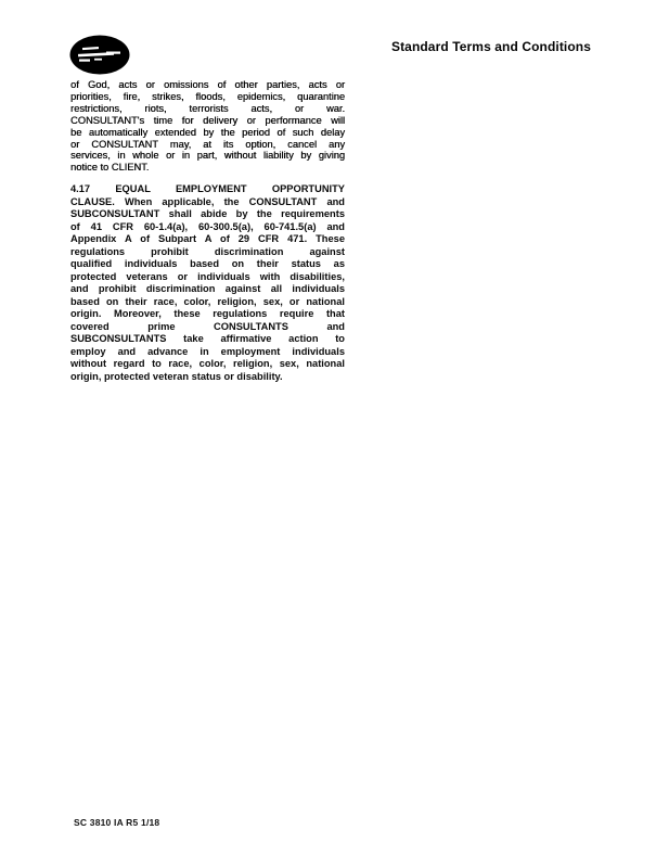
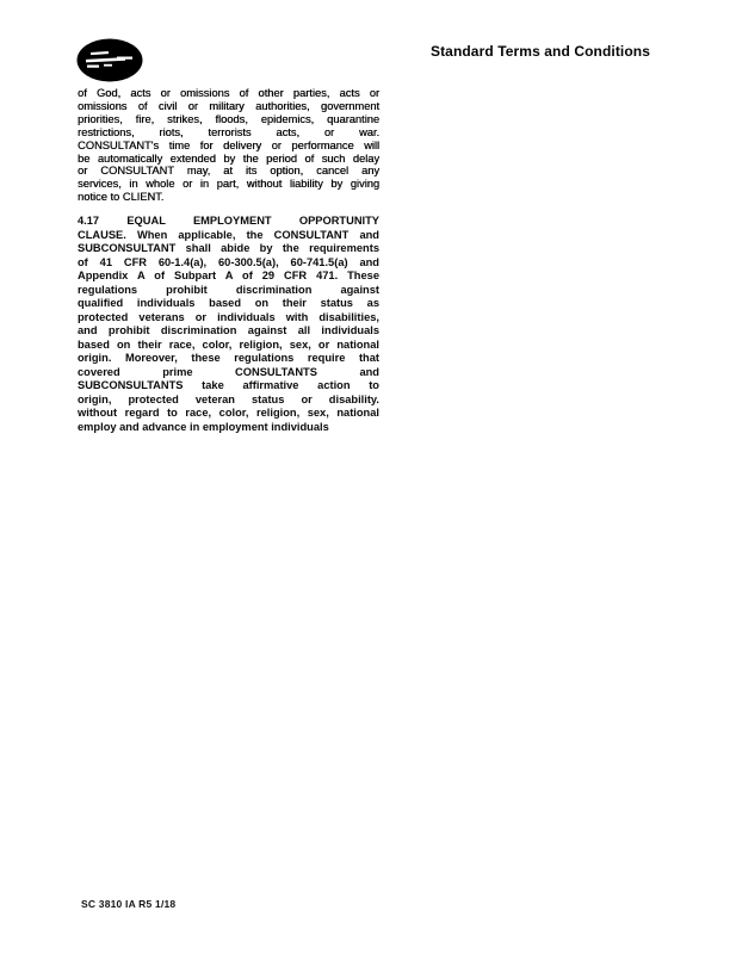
  Standard Terms and Conditions
  of God, acts or omissions of other parties, acts or
+ omissions of civil or military authorities, government
  priorities, fire, strikes, floods, epidemics, quarantine
  restrictions, riots, terrorists acts, or war.
  CONSULTANT's time for delivery or performance will
  be automatically extended by the period of such delay
  or CONSULTANT may, at its option, cancel any
  services, in whole or in part, without liability by giving
  notice to CLIENT.
  4.17 EQUAL EMPLOYMENT OPPORTUNITY
  CLAUSE. When applicable, the CONSULTANT and
  SUBCONSULTANT shall abide by the requirements
  of 41 CFR 60-1.4(a), 60-300.5(a), 60-741.5(a) and
  Appendix A of Subpart A of 29 CFR 471. These
  regulations prohibit discrimination against
  qualified individuals based on their status as
  protected veterans or individuals with disabilities,
  and prohibit discrimination against all individuals
  based on their race, color, religion, sex, or national
  origin. Moreover, these regulations require that
  covered prime CONSULTANTS and
  SUBCONSULTANTS take affirmative action to
- employ and advance in employment individuals
+ origin, protected veteran status or disability.
  without regard to race, color, religion, sex, national
- origin, protected veteran status or disability.
+ employ and advance in employment individuals
  SC 3810 IA R5 1/18
